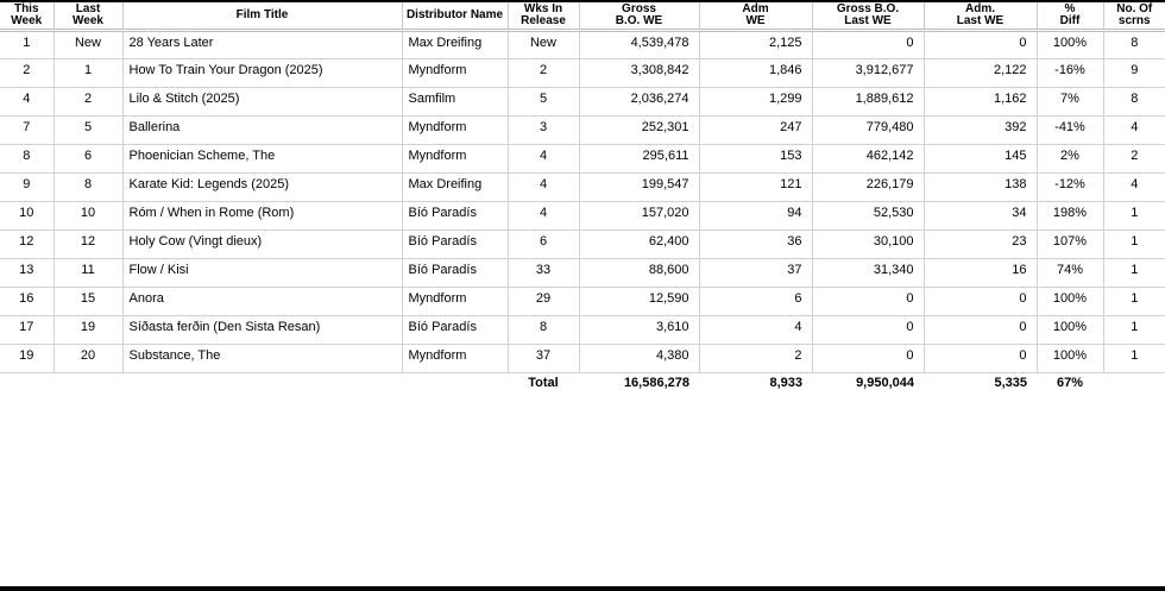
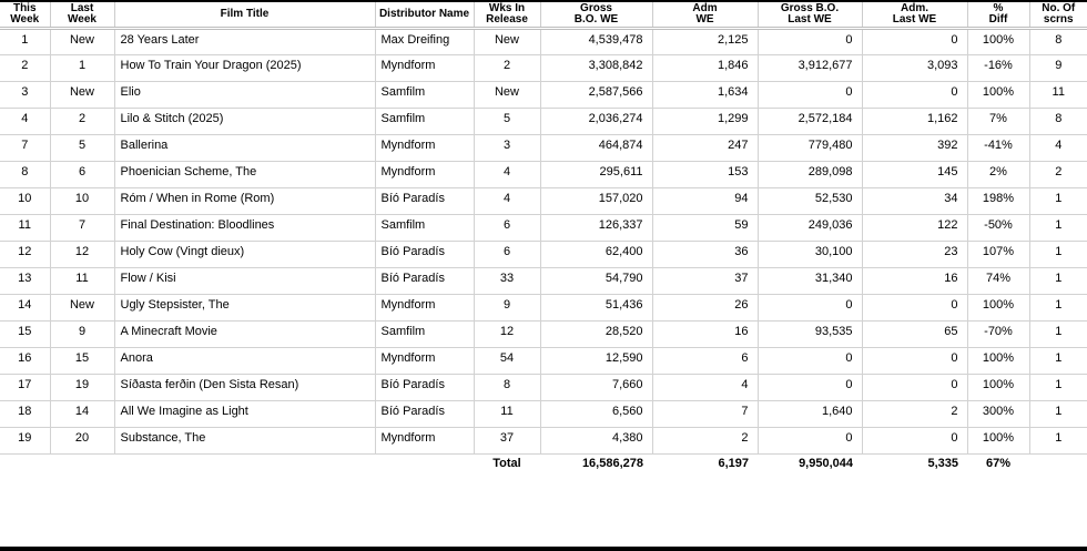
  This Week	Last Week	Film Title	Distributor Name	Wks In Release	Gross B.O. WE	Adm WE	Gross B.O. Last WE	Adm. Last WE	% Diff	No. Of scrns
  1	New	28 Years Later	Max Dreifing	New	4,539,478	2,125	0	0	100%	8
- 2	1	How To Train Your Dragon (2025)	Myndform	2	3,308,842	1,846	3,912,677	2,122	-16%	9
+ 2	1	How To Train Your Dragon (2025)	Myndform	2	3,308,842	1,846	3,912,677	3,093	-16%	9
+ 3	New	Elio	Samfilm	New	2,587,566	1,634	0	0	100%	11
- 4	2	Lilo & Stitch (2025)	Samfilm	5	2,036,274	1,299	1,889,612	1,162	7%	8
+ 4	2	Lilo & Stitch (2025)	Samfilm	5	2,036,274	1,299	2,572,184	1,162	7%	8
- 7	5	Ballerina	Myndform	3	252,301	247	779,480	392	-41%	4
+ 7	5	Ballerina	Myndform	3	464,874	247	779,480	392	-41%	4
- 8	6	Phoenician Scheme, The	Myndform	4	295,611	153	462,142	145	2%	2
+ 8	6	Phoenician Scheme, The	Myndform	4	295,611	153	289,098	145	2%	2
- 9	8	Karate Kid: Legends (2025)	Max Dreifing	4	199,547	121	226,179	138	-12%	4
  10	10	Róm / When in Rome (Rom)	Bíó Paradís	4	157,020	94	52,530	34	198%	1
+ 11	7	Final Destination: Bloodlines	Samfilm	6	126,337	59	249,036	122	-50%	1
  12	12	Holy Cow (Vingt dieux)	Bíó Paradís	6	62,400	36	30,100	23	107%	1
- 13	11	Flow / Kisi	Bíó Paradís	33	88,600	37	31,340	16	74%	1
+ 13	11	Flow / Kisi	Bíó Paradís	33	54,790	37	31,340	16	74%	1
+ 14	New	Ugly Stepsister, The	Myndform	9	51,436	26	0	0	100%	1
+ 15	9	A Minecraft Movie	Samfilm	12	28,520	16	93,535	65	-70%	1
- 16	15	Anora	Myndform	29	12,590	6	0	0	100%	1
+ 16	15	Anora	Myndform	54	12,590	6	0	0	100%	1
- 17	19	Síðasta ferðin (Den Sista Resan)	Bíó Paradís	8	3,610	4	0	0	100%	1
+ 17	19	Síðasta ferðin (Den Sista Resan)	Bíó Paradís	8	7,660	4	0	0	100%	1
+ 18	14	All We Imagine as Light	Bíó Paradís	11	6,560	7	1,640	2	300%	1
  19	20	Substance, The	Myndform	37	4,380	2	0	0	100%	1
- 				Total	16,586,278	8,933	9,950,044	5,335	67%
+ 				Total	16,586,278	6,197	9,950,044	5,335	67%
